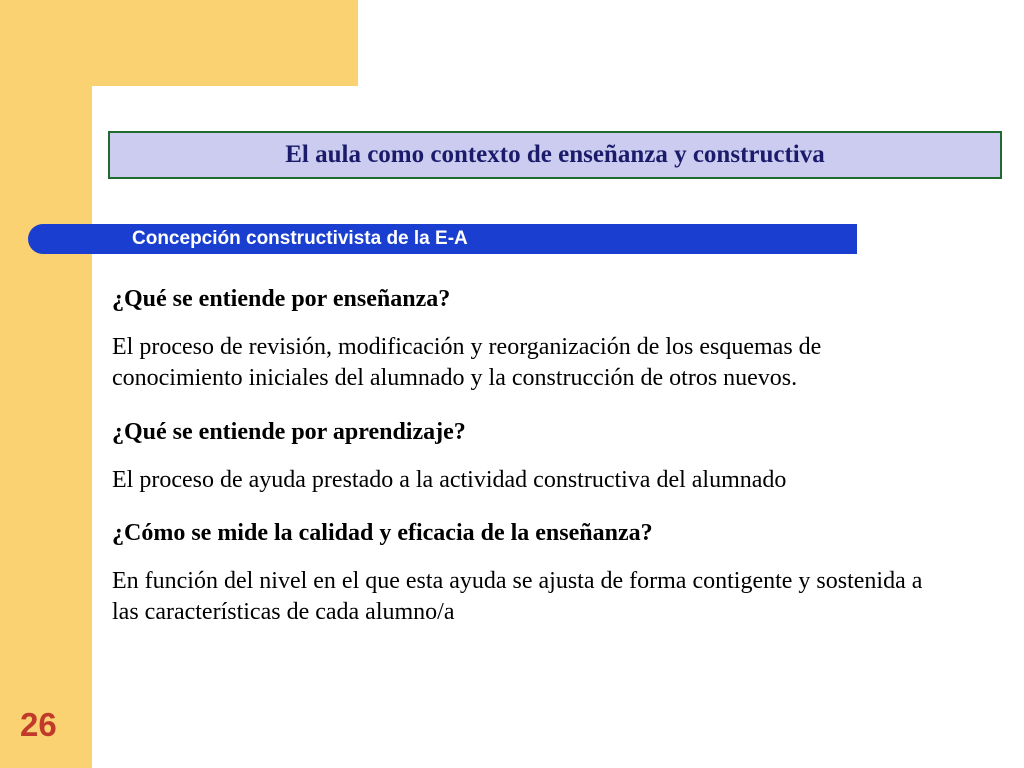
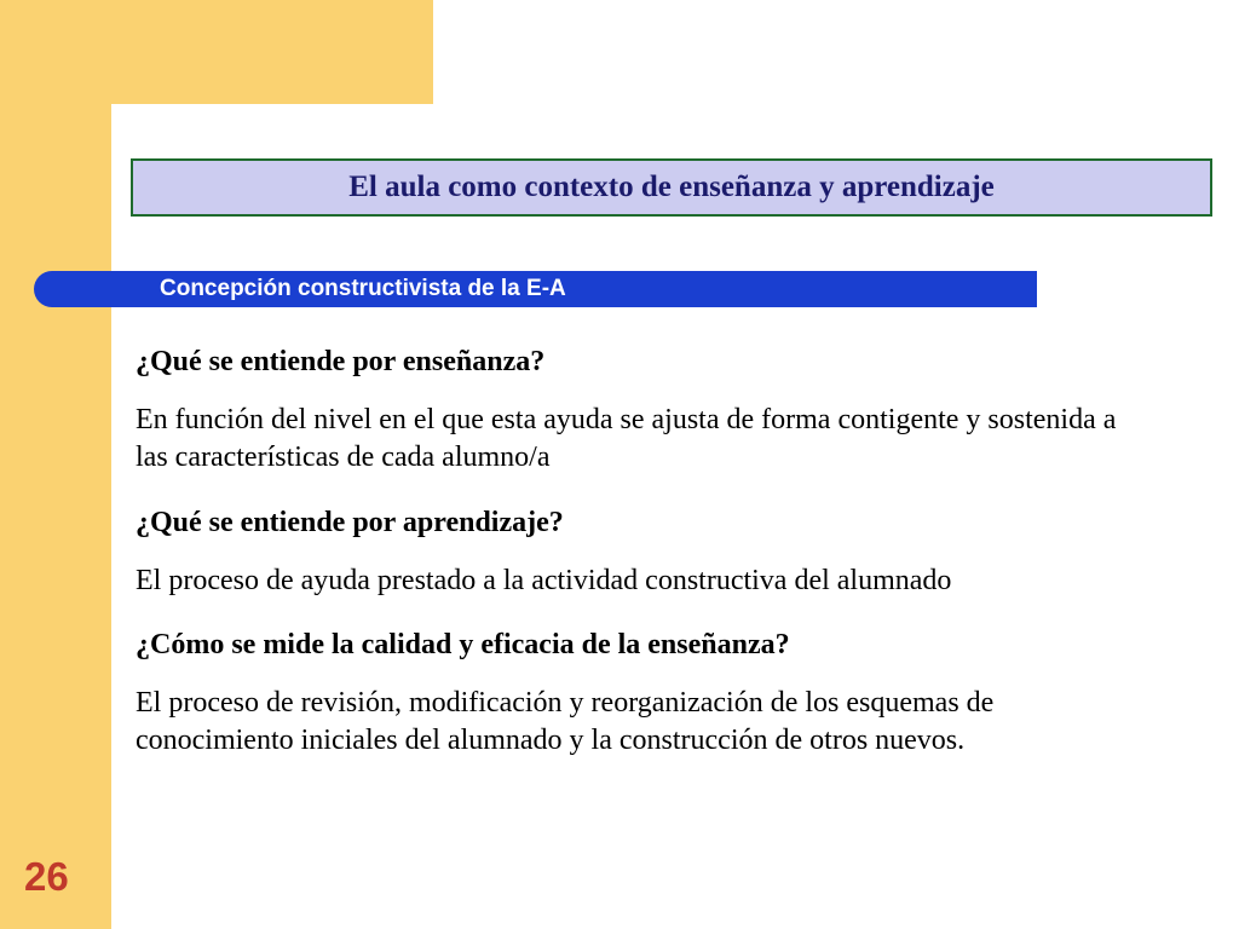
  26
- El aula como contexto de enseñanza y constructiva
+ El aula como contexto de enseñanza y aprendizaje
  Concepción constructivista de la E-A
  ¿Qué se entiende por enseñanza?
- El proceso de revisión, modificación y reorganización de los esquemas de conocimiento iniciales del alumnado y la construcción de otros nuevos.
+ En función del nivel en el que esta ayuda se ajusta de forma contigente y sostenida a las características de cada alumno/a
  ¿Qué se entiende por aprendizaje?
  El proceso de ayuda prestado a la actividad constructiva del alumnado
  ¿Cómo se mide la calidad y eficacia de la enseñanza?
- En función del nivel en el que esta ayuda se ajusta de forma contigente y sostenida a las características de cada alumno/a
+ El proceso de revisión, modificación y reorganización de los esquemas de conocimiento iniciales del alumnado y la construcción de otros nuevos.
